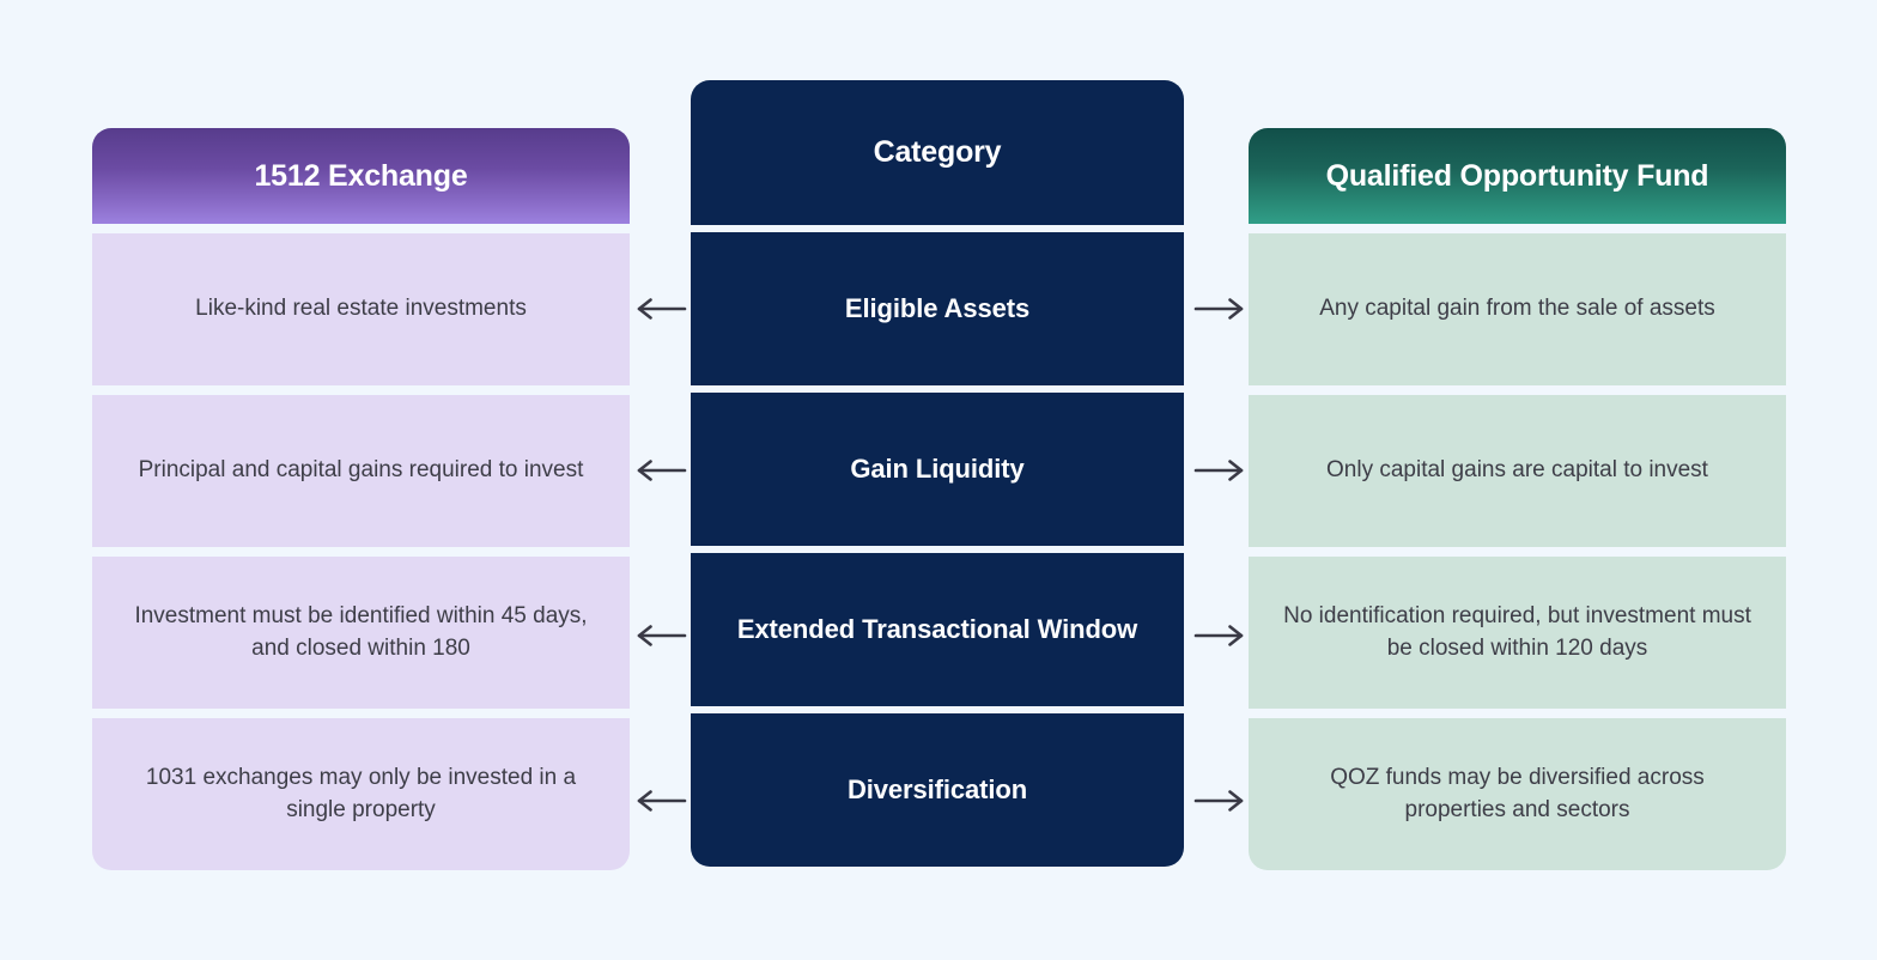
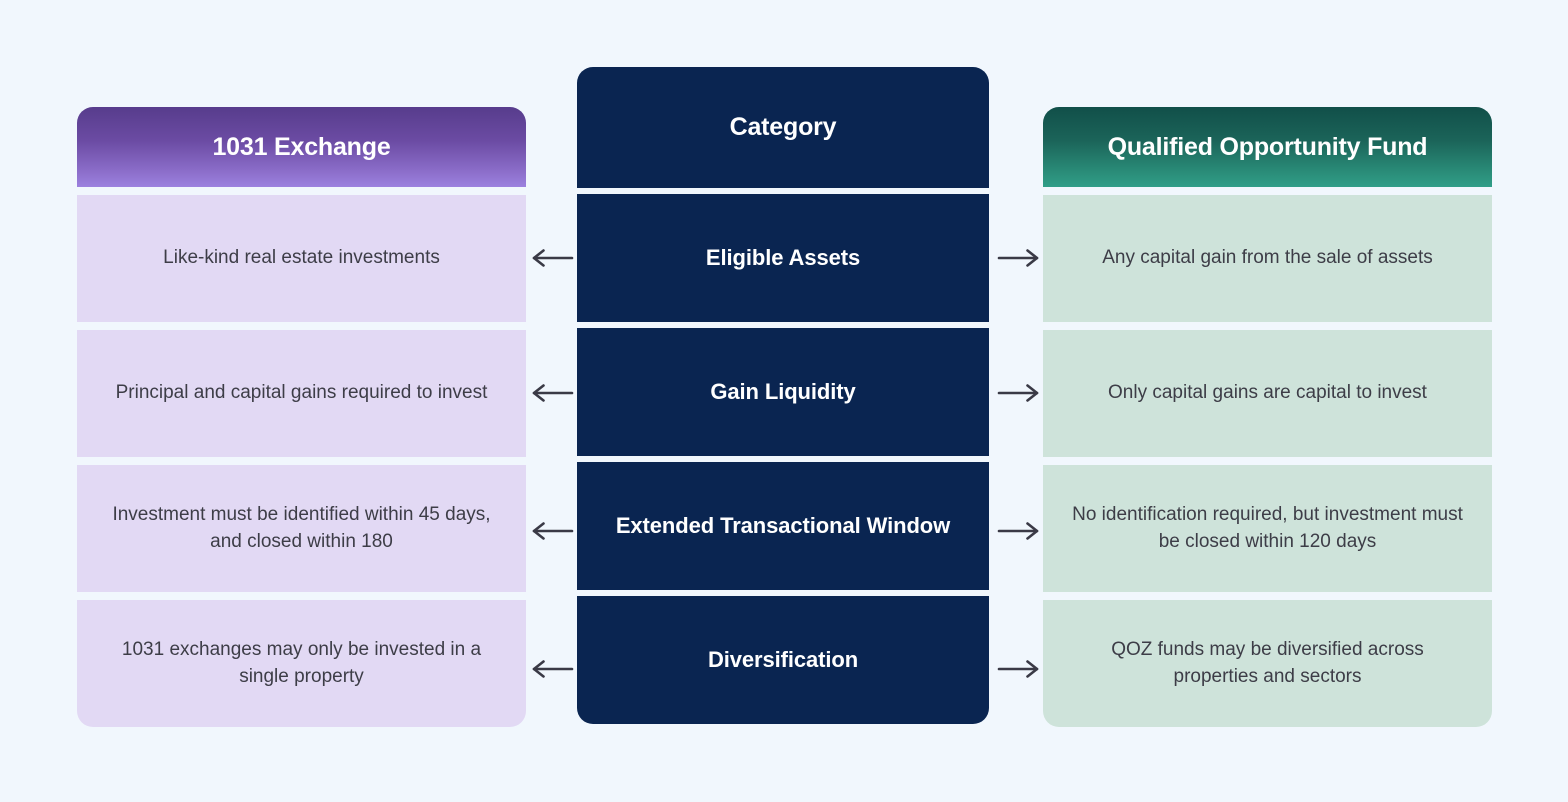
- 1512 Exchange
+ 1031 Exchange
  Like-kind real estate investments
  Principal and capital gains required to invest
  Investment must be identified within 45 days, and closed within 180
  1031 exchanges may only be invested in a single property
  Category
  Eligible Assets
  Gain Liquidity
  Extended Transactional Window
  Diversification
  Qualified Opportunity Fund
  Any capital gain from the sale of assets
  Only capital gains are capital to invest
  No identification required, but investment must be closed within 120 days
  QOZ funds may be diversified across properties and sectors
